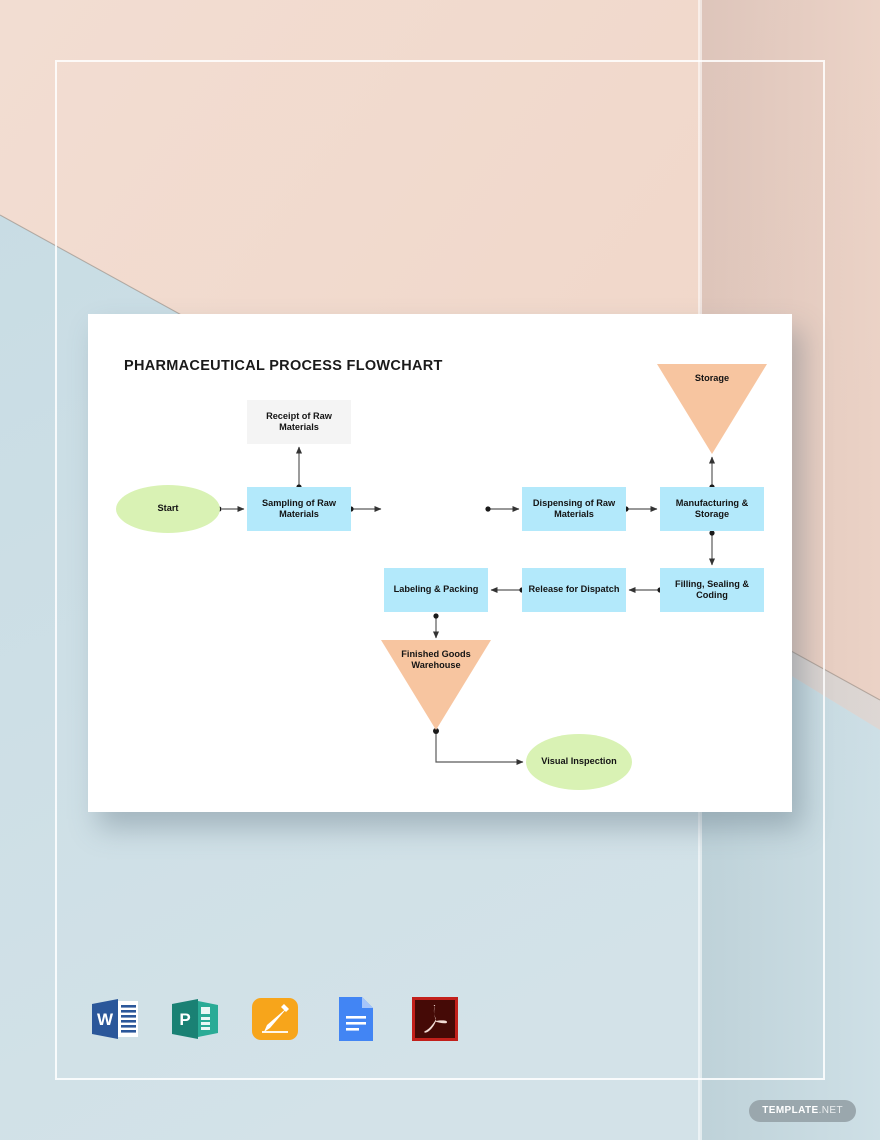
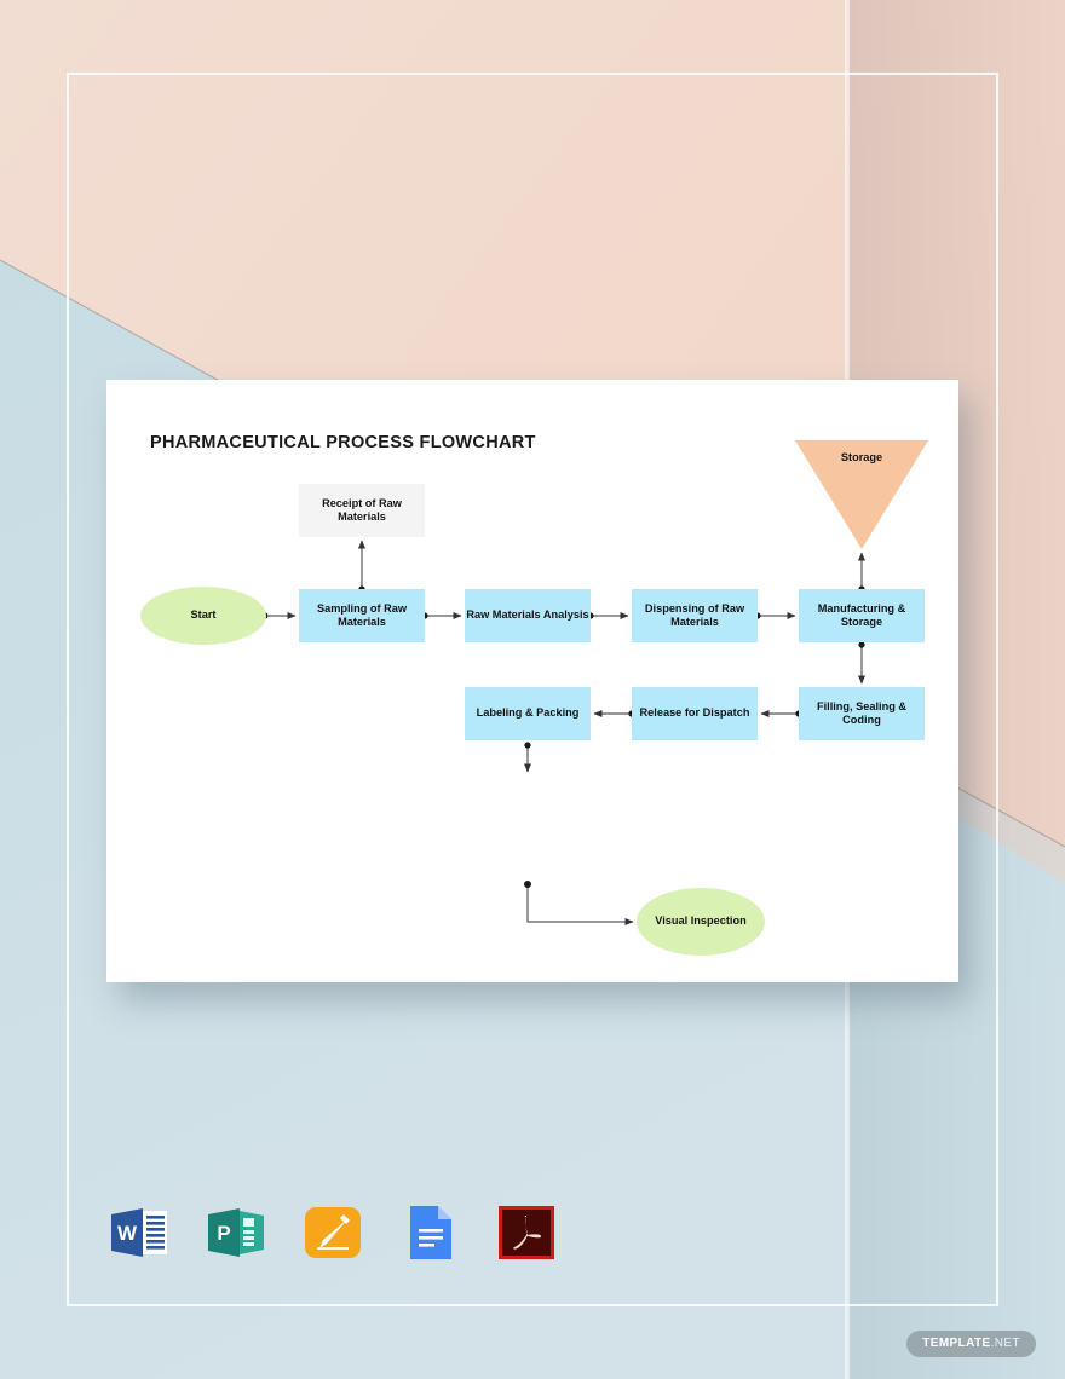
  PHARMACEUTICAL PROCESS FLOWCHART
  Start
  Receipt of Raw Materials
  Sampling of Raw Materials
+ Raw Materials Analysis
  Dispensing of Raw Materials
  Manufacturing & Storage
  Storage
  Filling, Sealing & Coding
  Release for Dispatch
  Labeling & Packing
- Finished Goods Warehouse
  Visual Inspection
  W
  P
  TEMPLATE.NET
